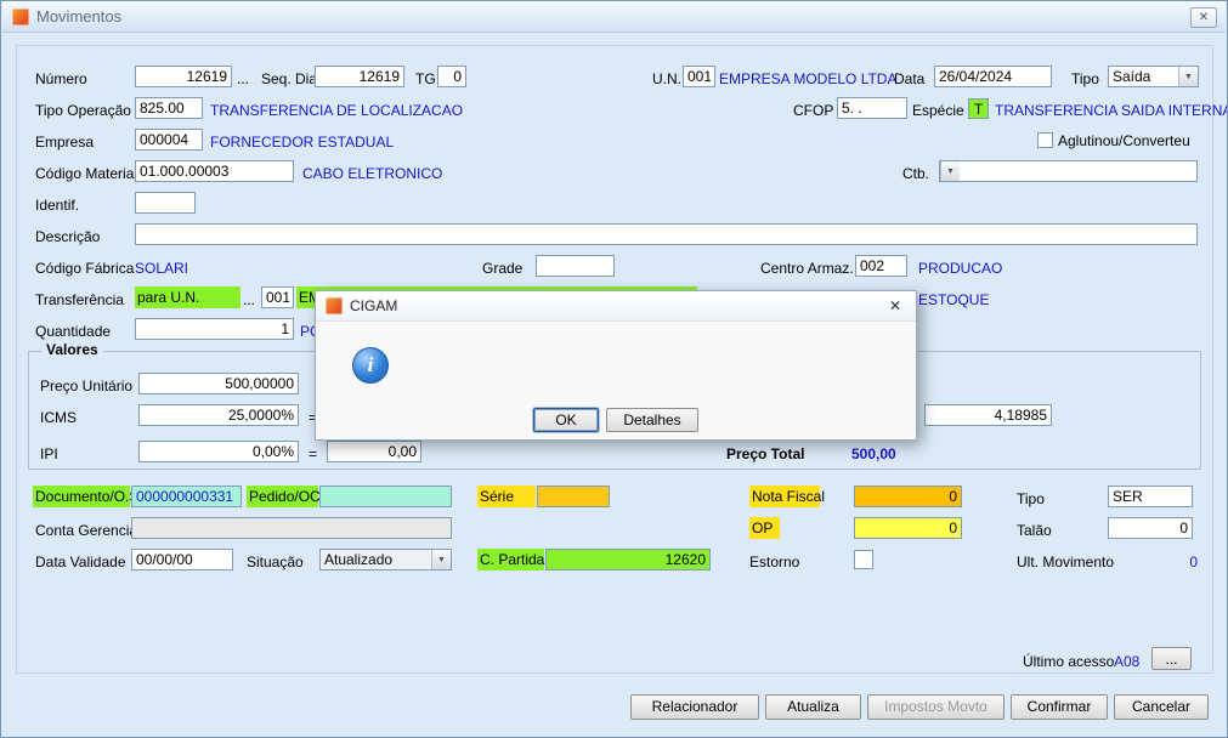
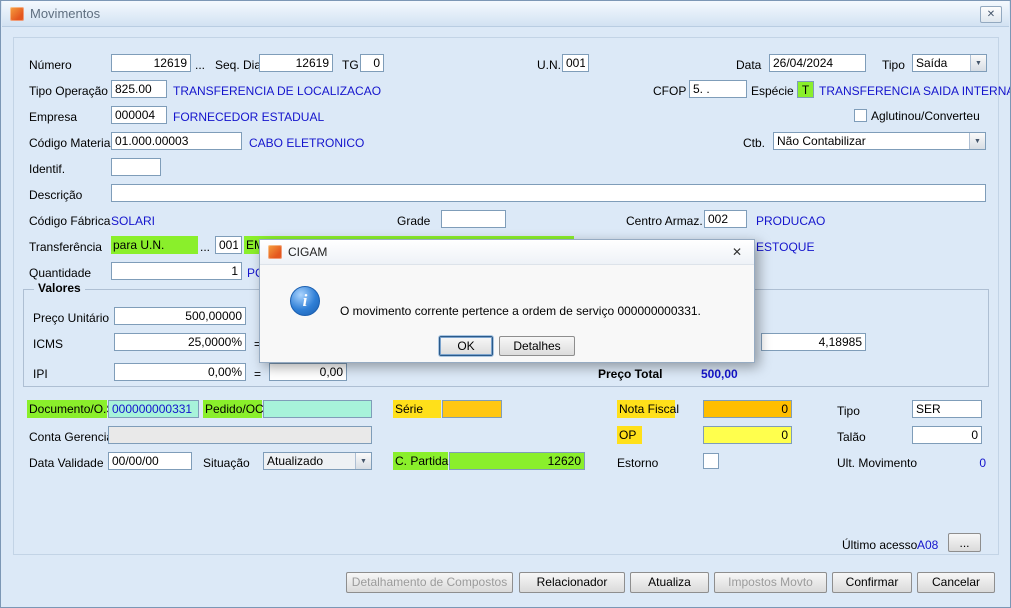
  Movimentos
  ✕
  Número
  12619
  ...
  Seq. Dia
  12619
  TG
  0
  U.N.
  001
- EMPRESA MODELO LTDA
  Data
  26/04/2024
  Tipo
  Saída
  Tipo Operação
  825.00
  TRANSFERENCIA DE LOCALIZACAO
  CFOP
  5. .
  Espécie
  T
  TRANSFERENCIA SAIDA INTERN
  Empresa
  000004
  FORNECEDOR ESTADUAL
  Aglutinou/Converteu
  Código Materia
  01.000.00003
  CABO ELETRONICO
  Ctb.
+ Não Contabilizar
  Identif.
  Descrição
  Código Fábrica
  SOLARI
  Grade
  Centro Armaz.
  002
  PRODUCAO
  Transferência
  para U.N.
  ...
  001
  ESTOQUE
  Quantidade
  1
  Valores
  Preço Unitário
  500,00000
  ICMS
  25,0000%
  =
  4,18985
  IPI
  0,00%
  =
  0,00
  Preço Total
  500,00
  Documento/O.
  000000000331
  Pedido/OC
  Série
  Nota Fiscal
  0
  Tipo
  SER
  Conta Gerenci
  OP
  0
  Talão
  0
  Data Validade
  00/00/00
  Situação
  Atualizado
  C. Partida
  12620
  Estorno
  Ult. Movimento
  0
  Último acesso
  A08
  ...
+ Detalhamento de Compostos
  Relacionador
  Atualiza
  Impostos Movto
  Confirmar
  Cancelar
  CIGAM
  ✕
  i
+ O movimento corrente pertence a ordem de serviço 000000000331.
  OK
  Detalhes
